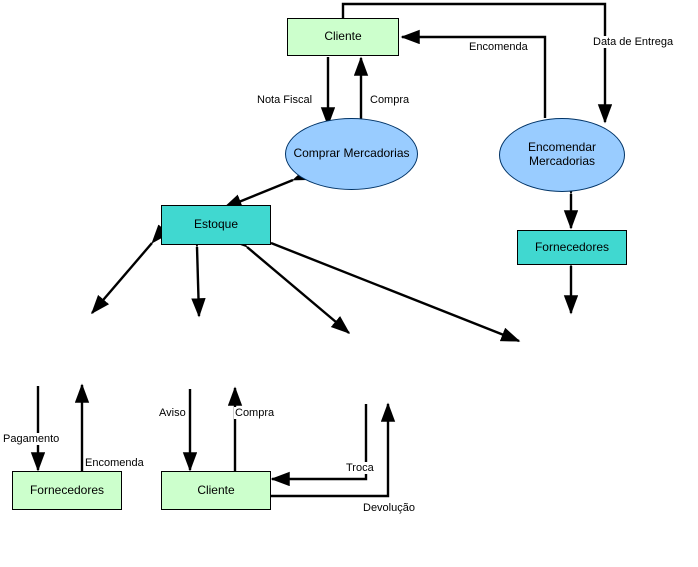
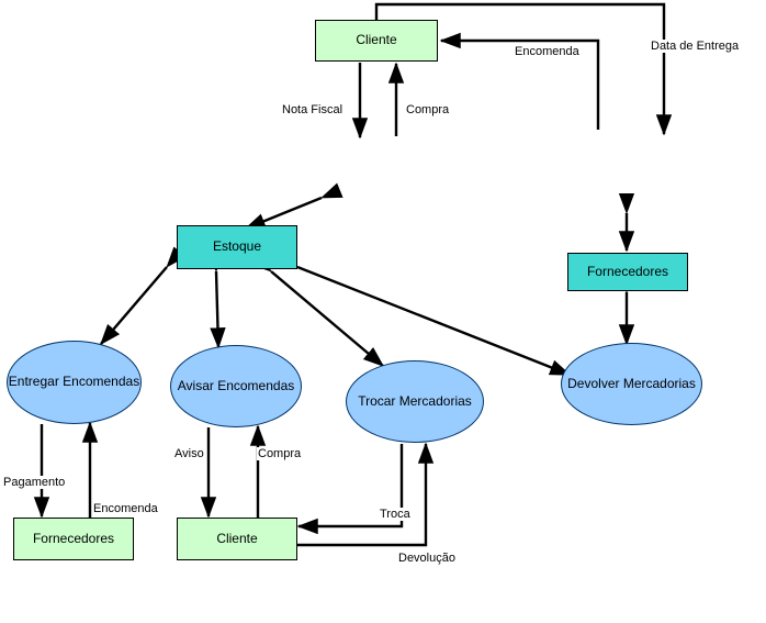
  Cliente
- Comprar Mercadorias
- Encomendar Mercadorias
  Estoque
  Fornecedores
+ Entregar Encomendas
+ Avisar Encomendas
+ Trocar Mercadorias
+ Devolver Mercadorias
  Fornecedores
  Cliente
  Nota Fiscal
  Compra
  Encomenda
  Data de Entrega
  Aviso
  Compra
  Pagamento
  Encomenda
  Troca
  Devolução
